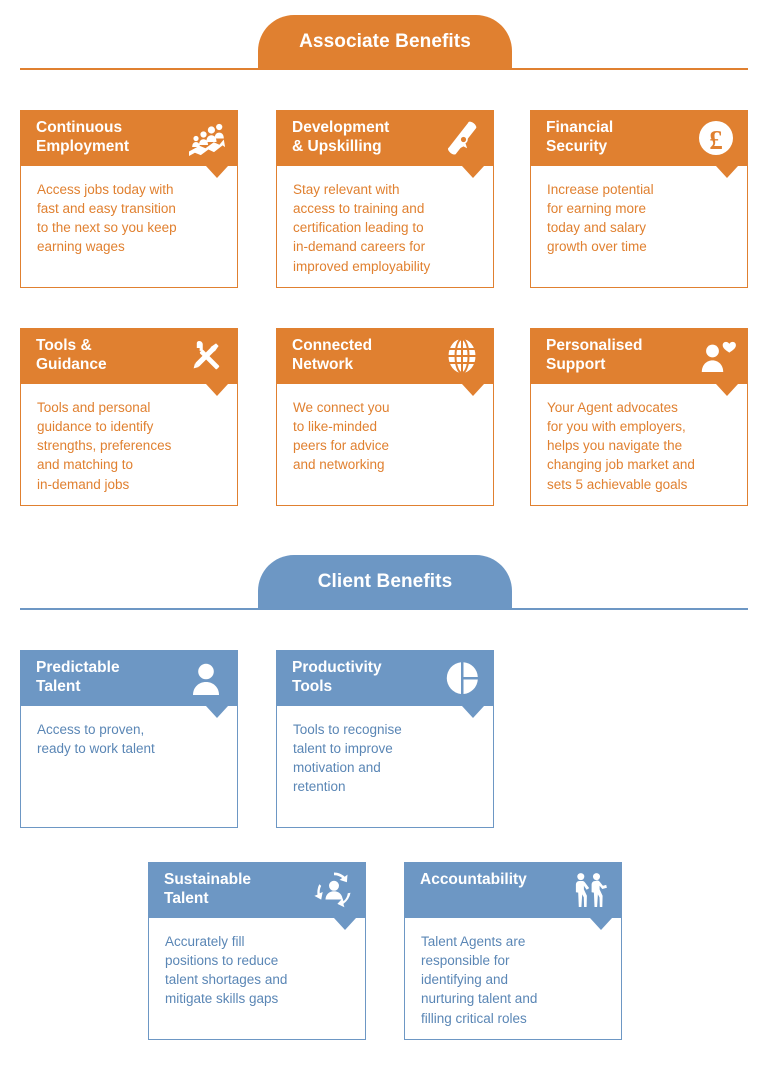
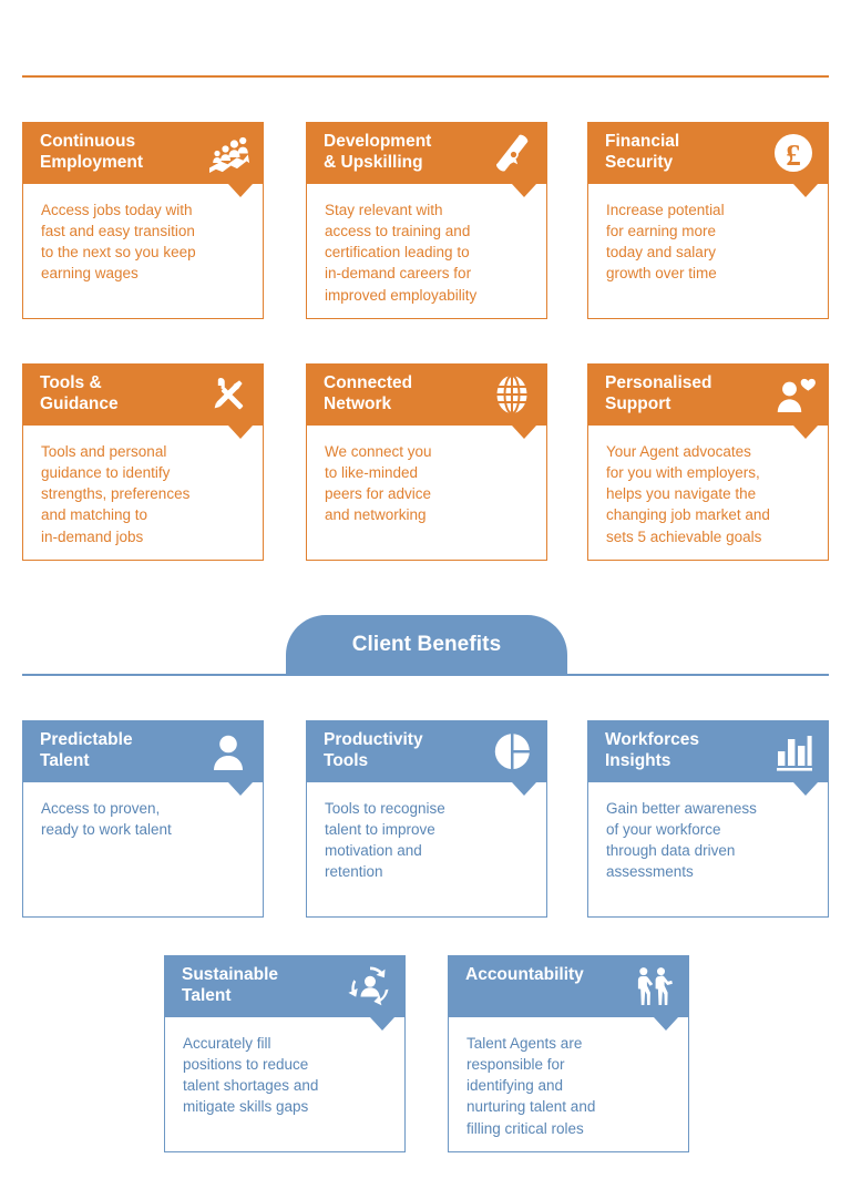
- Associate Benefits
  Continuous
  Employment
  Access jobs today with
  fast and easy transition
  to the next so you keep
  earning wages
  Development
  & Upskilling
  Stay relevant with
  access to training and
  certification leading to
  in-demand careers for
  improved employability
  Financial
  Security
  £
  Increase potential
  for earning more
  today and salary
  growth over time
  Tools &
  Guidance
  Tools and personal
  guidance to identify
  strengths, preferences
  and matching to
  in-demand jobs
  Connected
  Network
  We connect you
  to like-minded
  peers for advice
  and networking
  Personalised
  Support
  Your Agent advocates
  for you with employers,
  helps you navigate the
  changing job market and
  sets 5 achievable goals
  Client Benefits
  Predictable
  Talent
  Access to proven,
  ready to work talent
  Productivity
  Tools
  Tools to recognise
  talent to improve
  motivation and
  retention
+ Workforces
+ Insights
+ Gain better awareness
+ of your workforce
+ through data driven
+ assessments
  Sustainable
  Talent
  Accurately fill
  positions to reduce
  talent shortages and
  mitigate skills gaps
  Accountability
  Talent Agents are
  responsible for
  identifying and
  nurturing talent and
  filling critical roles
